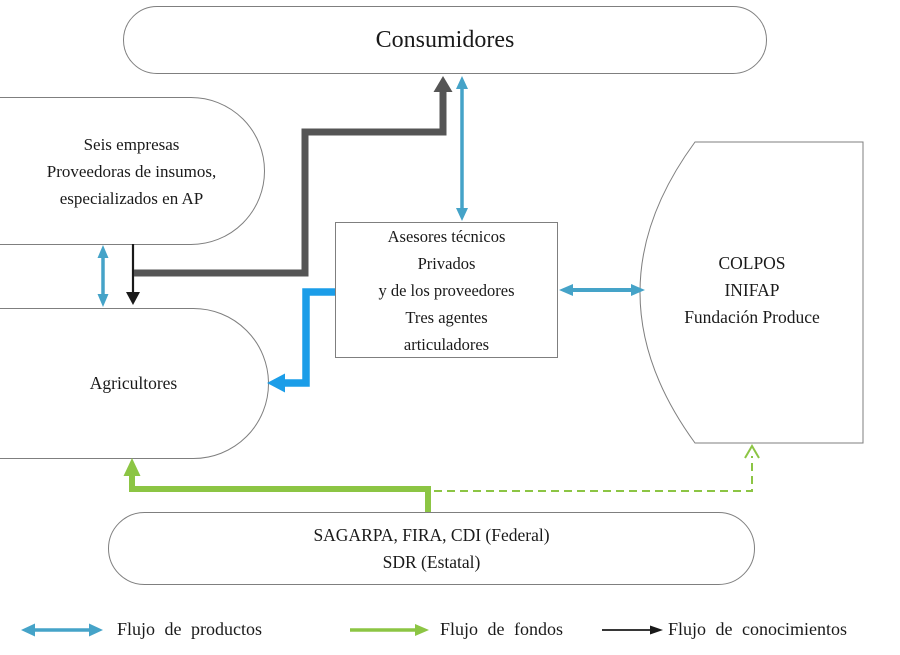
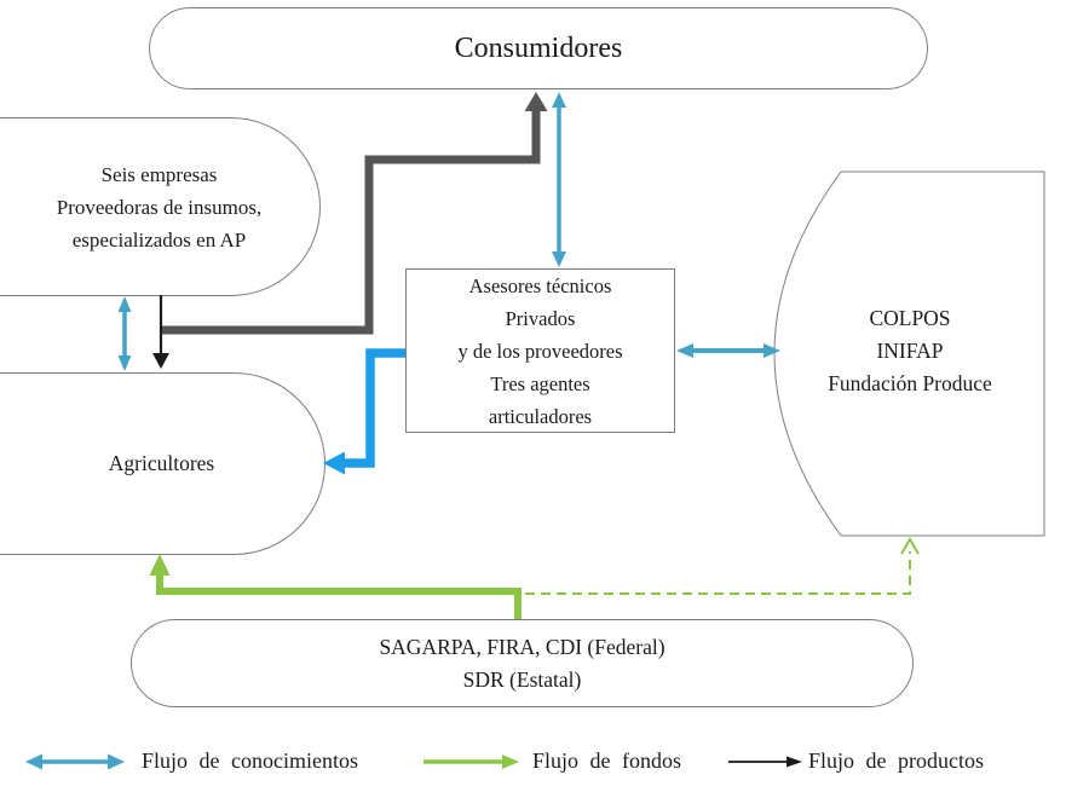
  Consumidores
  Seis empresas
  Proveedoras de insumos,
  especializados en AP
  Agricultores
  Asesores técnicos
  Privados
  y de los proveedores
  Tres agentes
  articuladores
  SAGARPA, FIRA, CDI (Federal)
  SDR (Estatal)
  COLPOS
  INIFAP
  Fundación Produce
- Flujo de productos
+ Flujo de conocimientos
  Flujo de fondos
- Flujo de conocimientos
+ Flujo de productos
